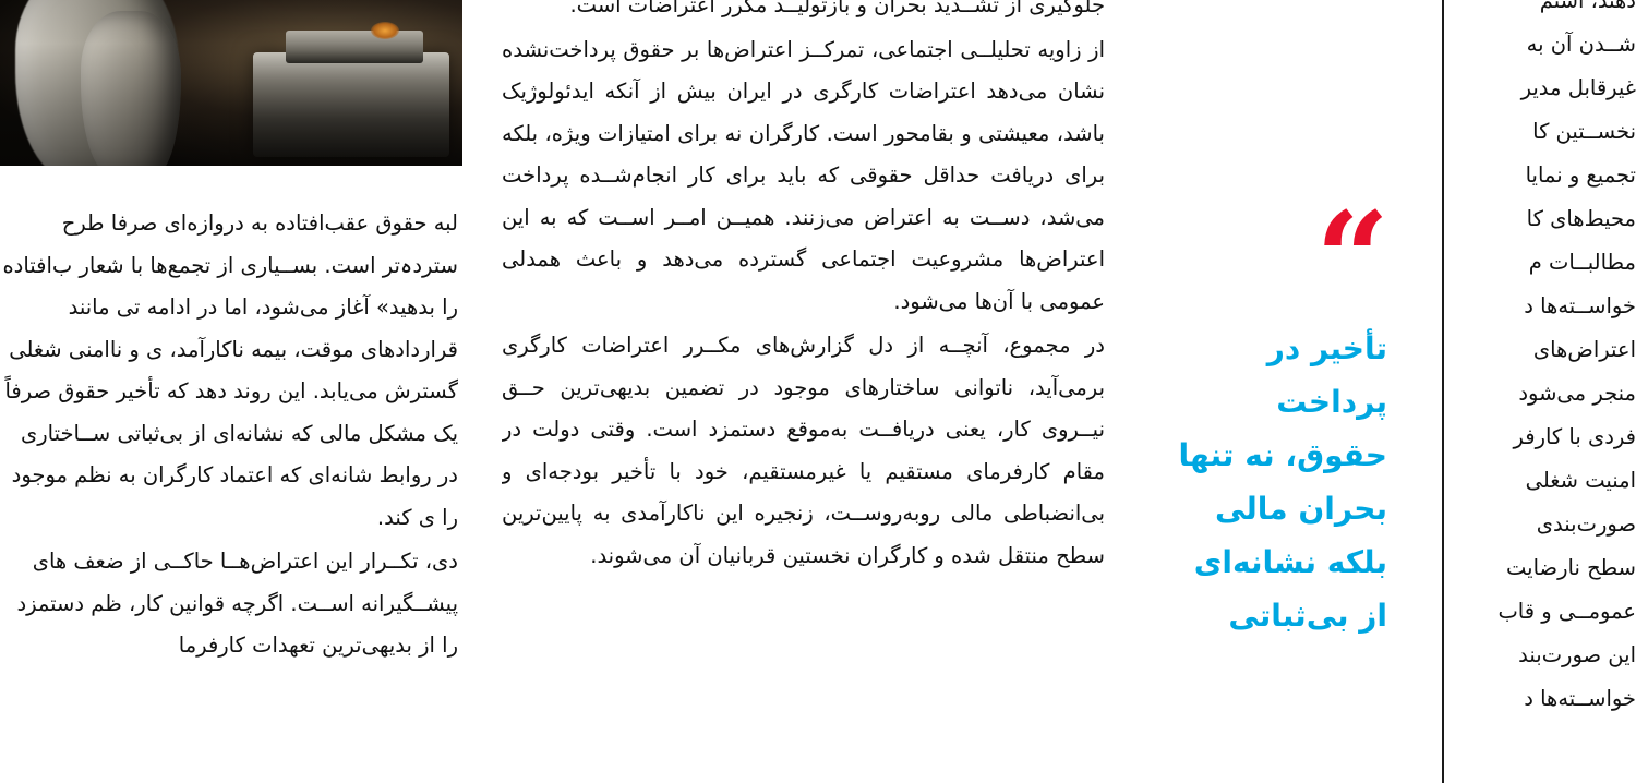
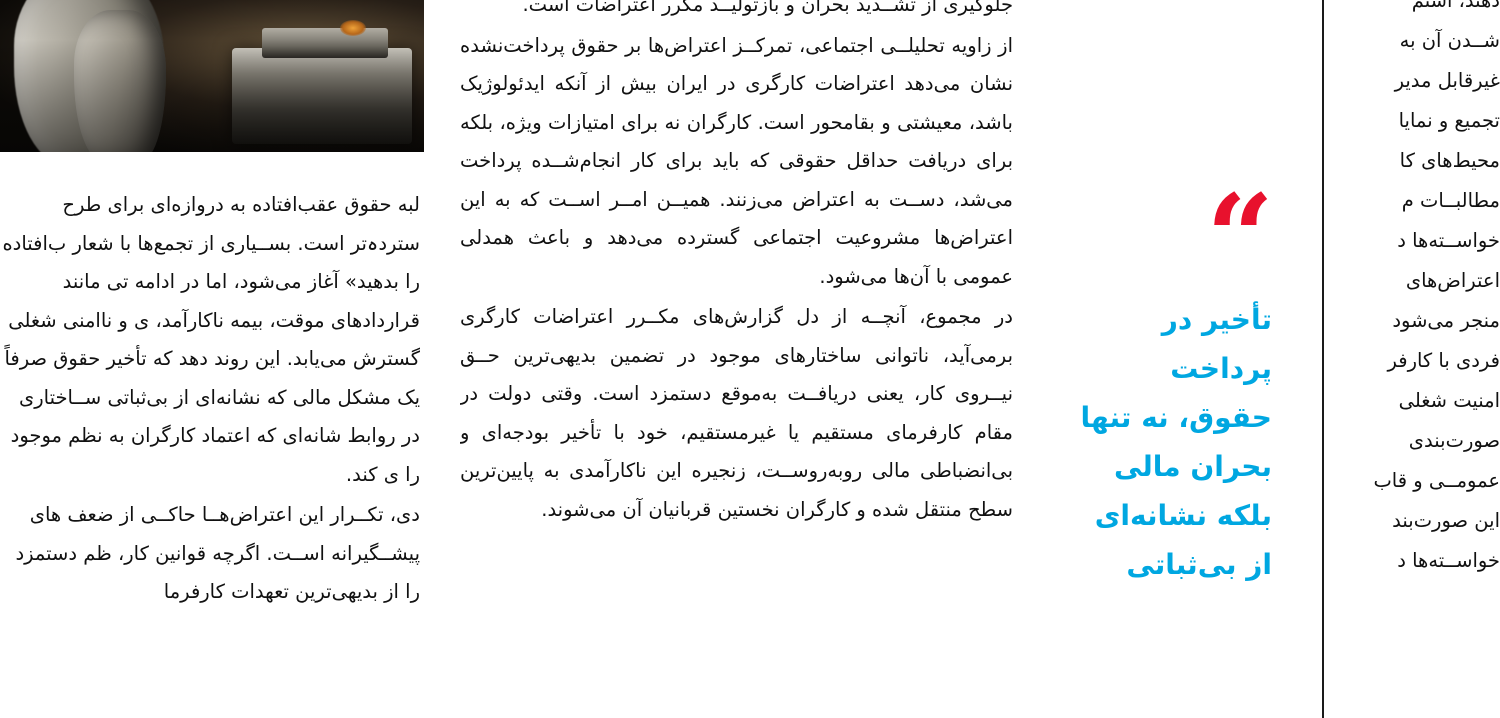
- لبه حقوق عقب‌افتاده به دروازه‌ای صرفا طرح ستردہ‌تر است. بســیاری از تجمع‌ها با شعار ب‌افتاده را بدهید» آغاز می‌شود، اما در ادامه تی مانند قراردادهای موقت، بیمه ناکارآمد، ی و ناامنی شغلی گسترش می‌یابد. این روند دهد که تأخیر حقوق صرفاً یک مشکل مالی که نشانه‌ای از بی‌ثباتی ســاختاری در روابط شانه‌ای که اعتماد کارگران به نظم موجود را ی کند.
+ لبه حقوق عقب‌افتاده به دروازه‌ای برای طرح ستردہ‌تر است. بســیاری از تجمع‌ها با شعار ب‌افتاده را بدهید» آغاز می‌شود، اما در ادامه تی مانند قراردادهای موقت، بیمه ناکارآمد، ی و ناامنی شغلی گسترش می‌یابد. این روند دهد که تأخیر حقوق صرفاً یک مشکل مالی که نشانه‌ای از بی‌ثباتی ســاختاری در روابط شانه‌ای که اعتماد کارگران به نظم موجود را ی کند.
  دی، تکــرار این اعتراضهــا حاکــی از ضعف های پیشــگیرانه اســت. اگرچه قوانین کار، ظم دستمزد را از بدیهی‌ترین تعهدات کارفرما
  جلوگیری از تشــدید بحران و بازتولیــد مکرر اعتراضات است.
  از زاویه تحلیلــی اجتماعی، تمرکــز اعتراض‌ها بر حقوق پرداخت‌نشده نشان می‌دهد اعتراضات کارگری در ایران بیش از آنکه ایدئولوژیک باشد، معیشتی و بقامحور است. کارگران نه برای امتیازات ویژه، بلکه برای دریافت حداقل حقوقی که باید برای کار انجام‌شــده پرداخت می‌شد، دســت به اعتراض می‌زنند. همیــن امــر اســت که به این اعتراض‌ها مشروعیت اجتماعی گسترده می‌دهد و باعث همدلی عمومی با آن‌ها می‌شود.
  در مجموع، آنچــه از دل گزارش‌های مکــرر اعتراضات کارگری برمی‌آید، ناتوانی ساختارهای موجود در تضمین بدیهی‌ترین حــق نیــروی کار، یعنی دریافــت به‌موقع دستمزد است. وقتی دولت در مقام کارفرمای مستقیم یا غیرمستقیم، خود با تأخیر بودجه‌ای و بی‌انضباطی مالی روبه‌روســت، زنجیره این ناکارآمدی به پایین‌ترین سطح منتقل شده و کارگران نخستین قربانیان آن می‌شوند.
  “
  تأخیر در پرداخت حقوق، نه تنها بحران مالی بلکه نشانه‌ای از بی‌ثباتی
  دهند، استم
  شــدن آن به
  غیرقابل مدیر
- نخســتین کا
  تجمیع و نمایا
  محیط‌های کا
  مطالبــات م
  خواســته‌ها د
  اعتراض‌های
  منجر می‌شود
  فردی با کارفر
  امنیت شغلی
  صورت‌بندی
- سطح نارضایت
  عمومــی و قاب
  این صورت‌بند
  خواســته‌ها د
